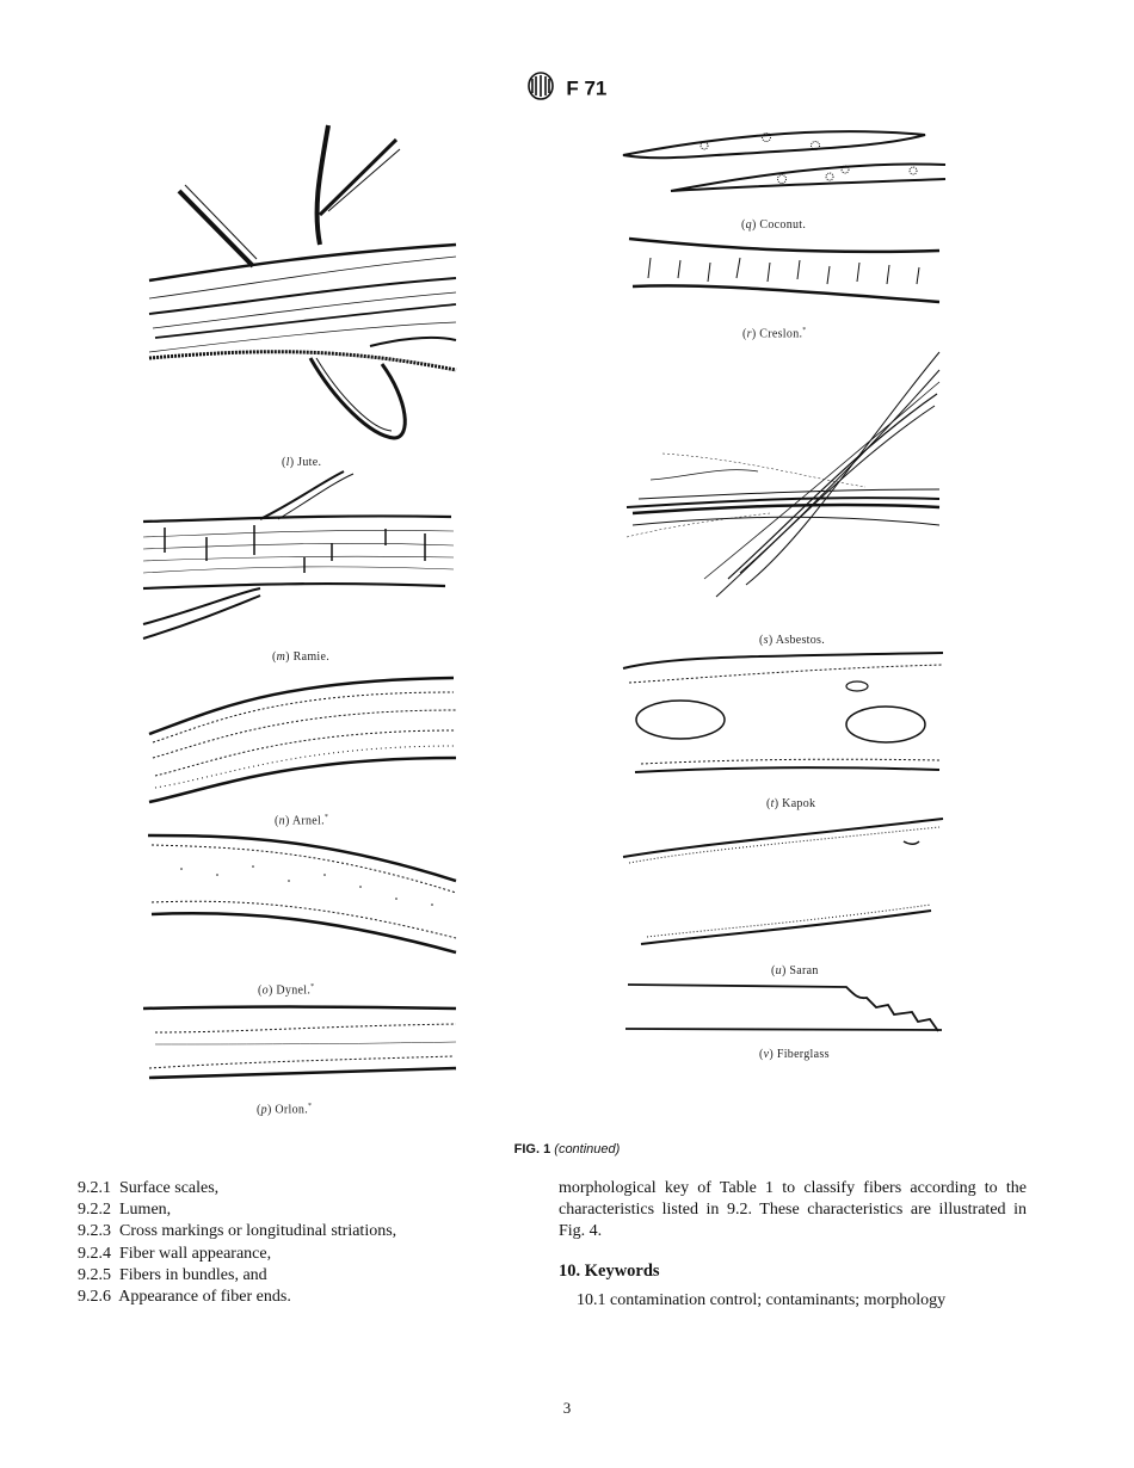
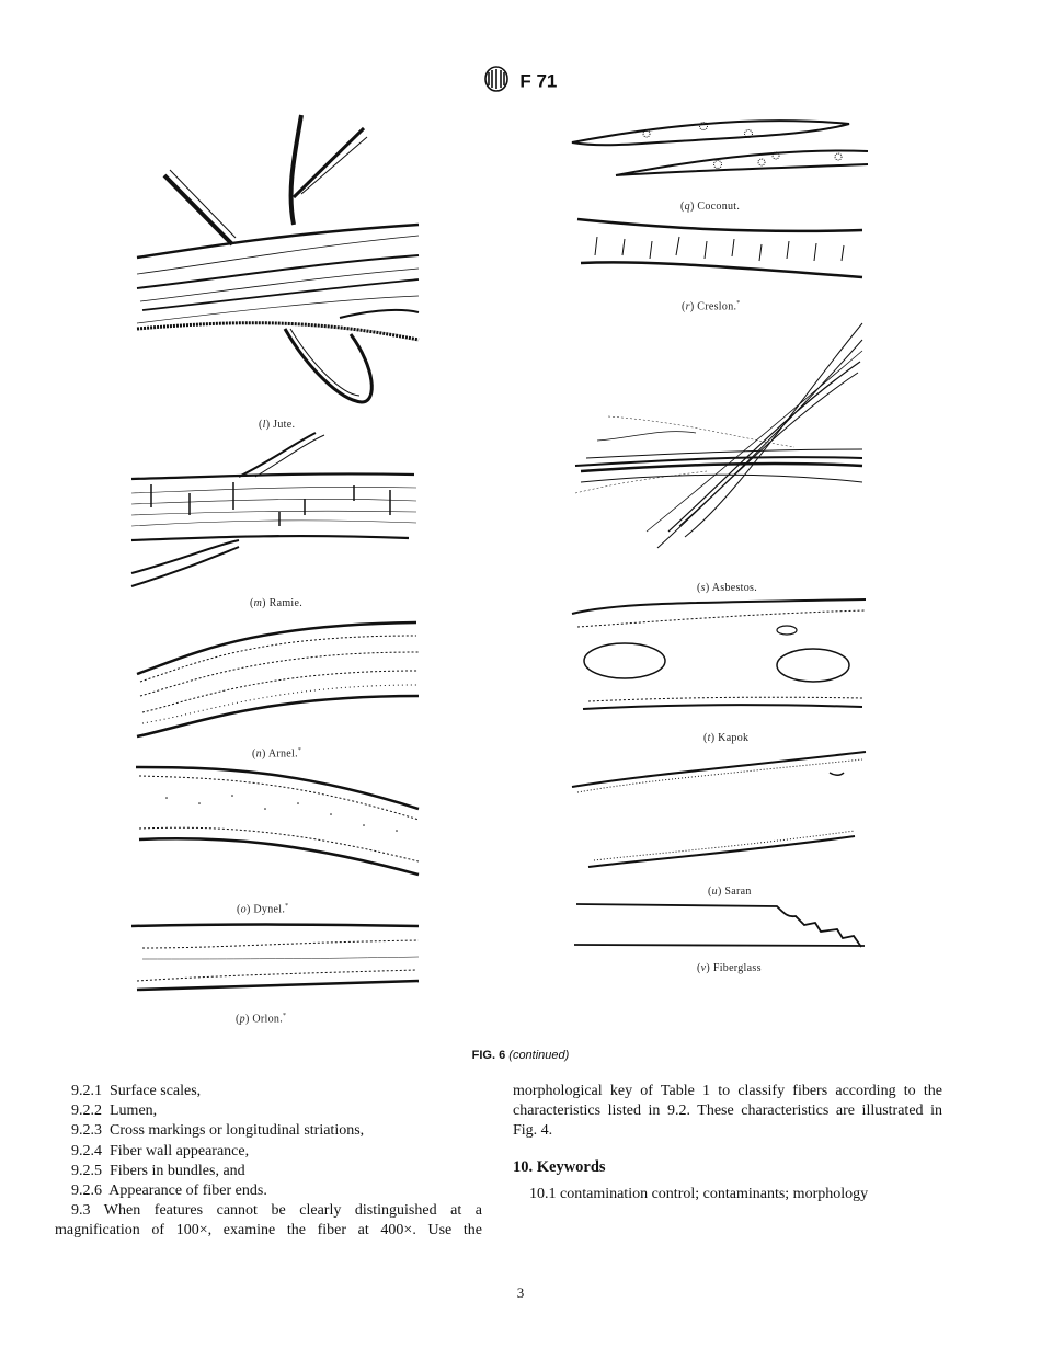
  F 71
  (l) Jute.
  (m) Ramie.
  (n) Arnel.
  (o) Dynel.
  (p) Orlon.
  (q) Coconut.
  (r) Creslon.
  (s) Asbestos.
  (t) Kapok
  (u) Saran
  (v) Fiberglass
- FIG. 1 (continued)
+ FIG. 6 (continued)
  9.2.1 Surface scales,
  9.2.2 Lumen,
  9.2.3 Cross markings or longitudinal striations,
  9.2.4 Fiber wall appearance,
  9.2.5 Fibers in bundles, and
  9.2.6 Appearance of fiber ends.
+ 9.3 When features cannot be clearly distinguished at a magnification of 100×, examine the fiber at 400×. Use the
  morphological key of Table 1 to classify fibers according to the characteristics listed in 9.2. These characteristics are illustrated in Fig. 4.
  10. Keywords
  10.1 contamination control; contaminants; morphology
  3
